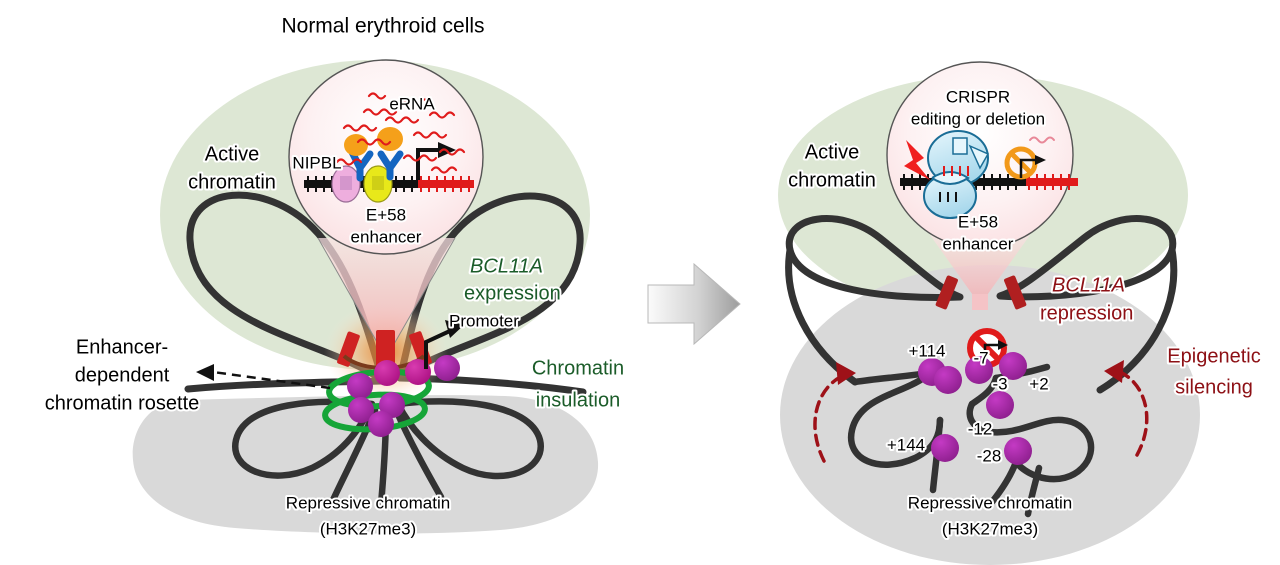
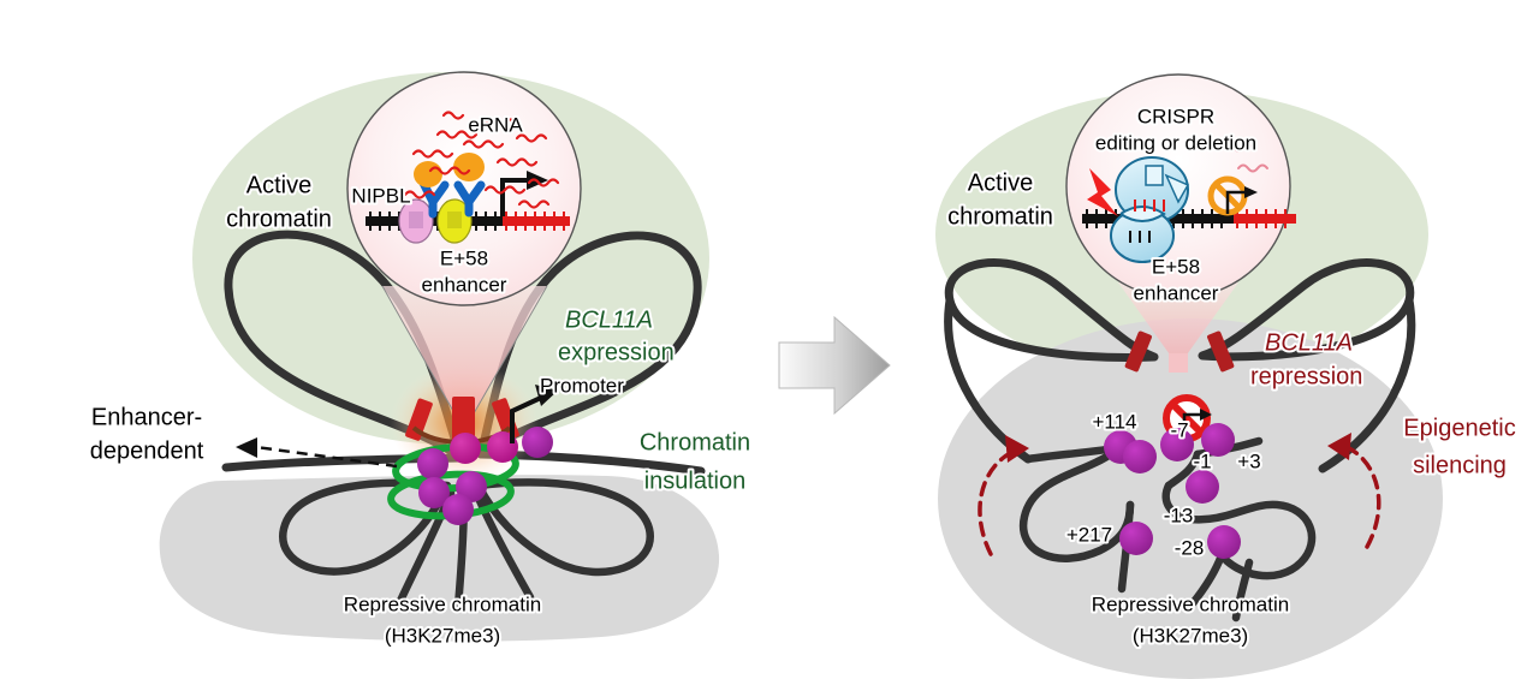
- Normal erythroid cells
  Active
  chromatin
  eRNA
  NIPBL
  E+58
  enhancer
  BCL11A
  expression
  Promoter
  Enhancer-
  dependent
- chromatin rosette
  Chromatin
  insulation
  Repressive chromatin
  (H3K27me3)
  Active
  chromatin
  CRISPR
  editing or deletion
  E+58
  enhancer
  BCL11A
  repression
  Epigenetic
  silencing
  +114
- +144
+ +217
  -7
- -3
+ -1
- +2
+ +3
- -12
+ -13
  -28
  Repressive chromatin
  (H3K27me3)
